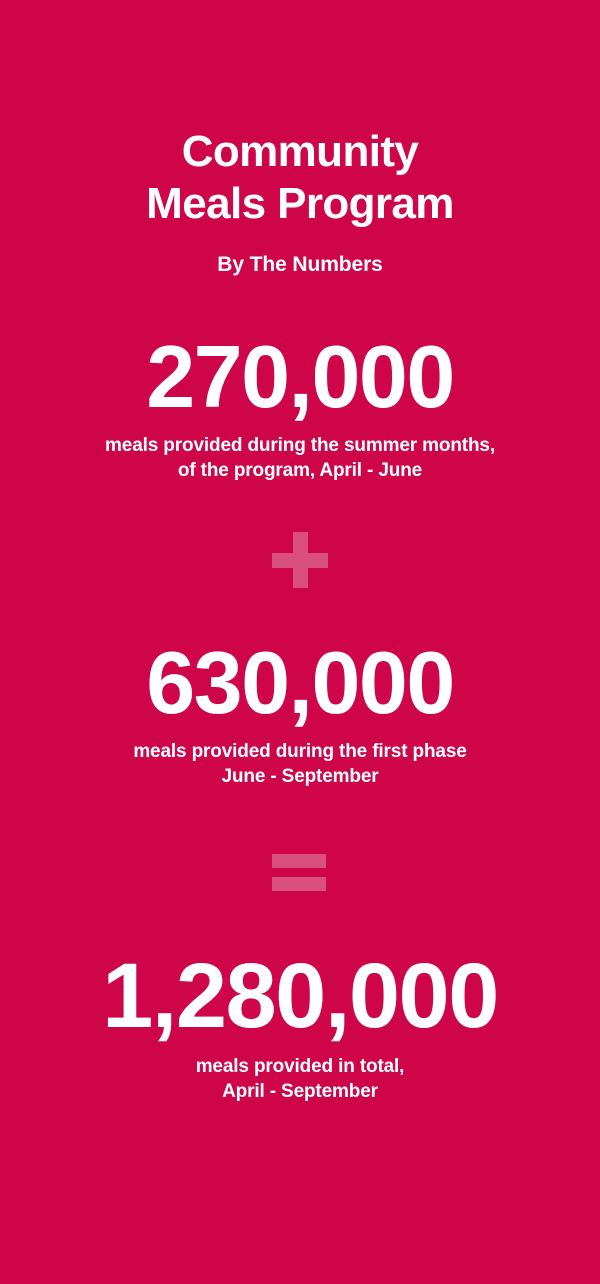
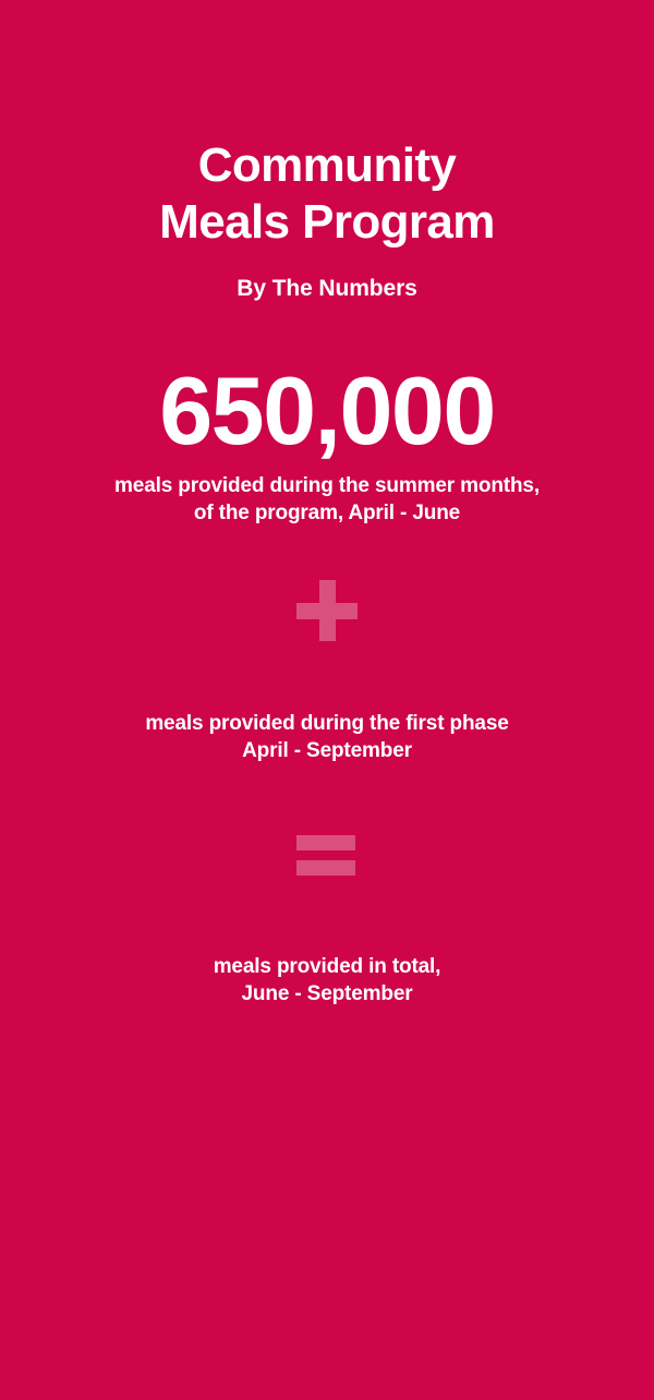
  Community
  Meals Program
  By The Numbers
- 270,000
+ 650,000
  meals provided during the summer months,
  of the program, April - June
- 630,000
  meals provided during the first phase
- June - September
+ April - September
- 1,280,000
  meals provided in total,
- April - September
+ June - September
